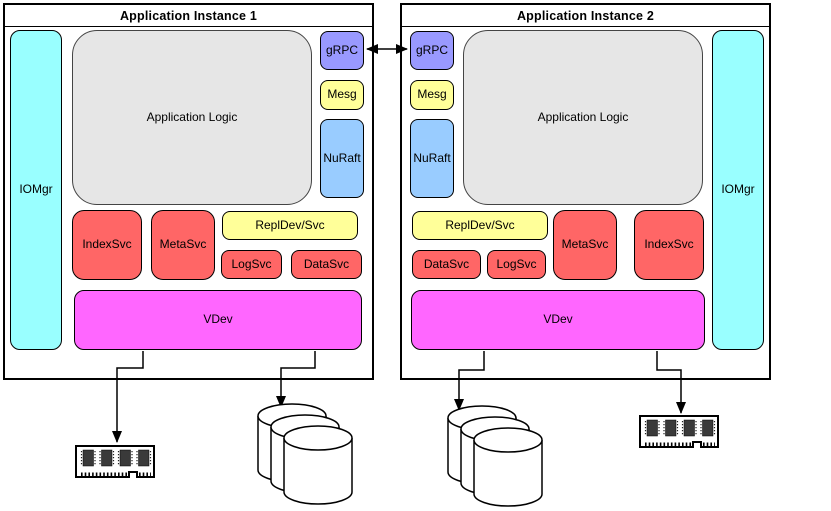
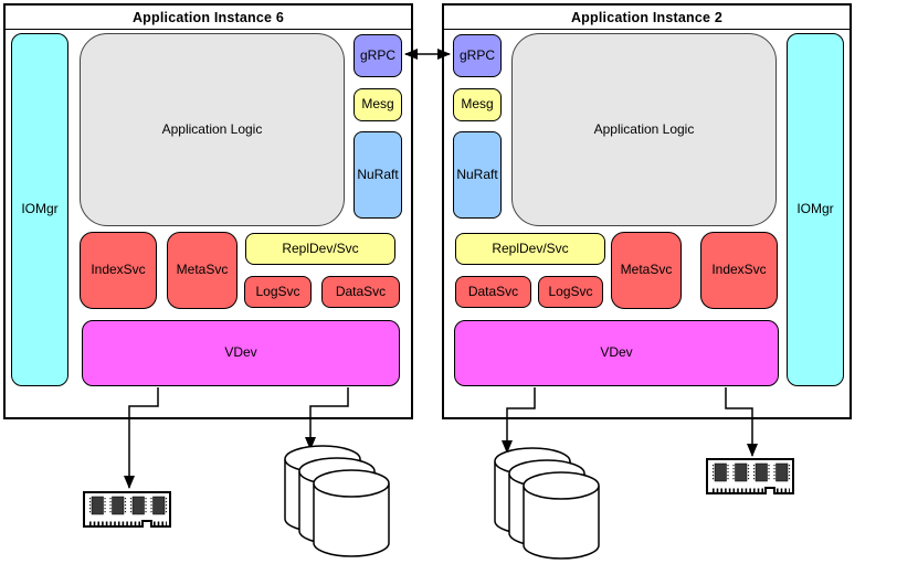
- Application Instance 1
+ Application Instance 6
  Application Instance 2
  IOMgr
  Application Logic
  gRPC
  Mesg
  NuRaft
  IndexSvc
  MetaSvc
  ReplDev/Svc
  LogSvc
  DataSvc
  VDev
  gRPC
  Mesg
  NuRaft
  Application Logic
  IOMgr
  ReplDev/Svc
  DataSvc
  LogSvc
  MetaSvc
  IndexSvc
  VDev
